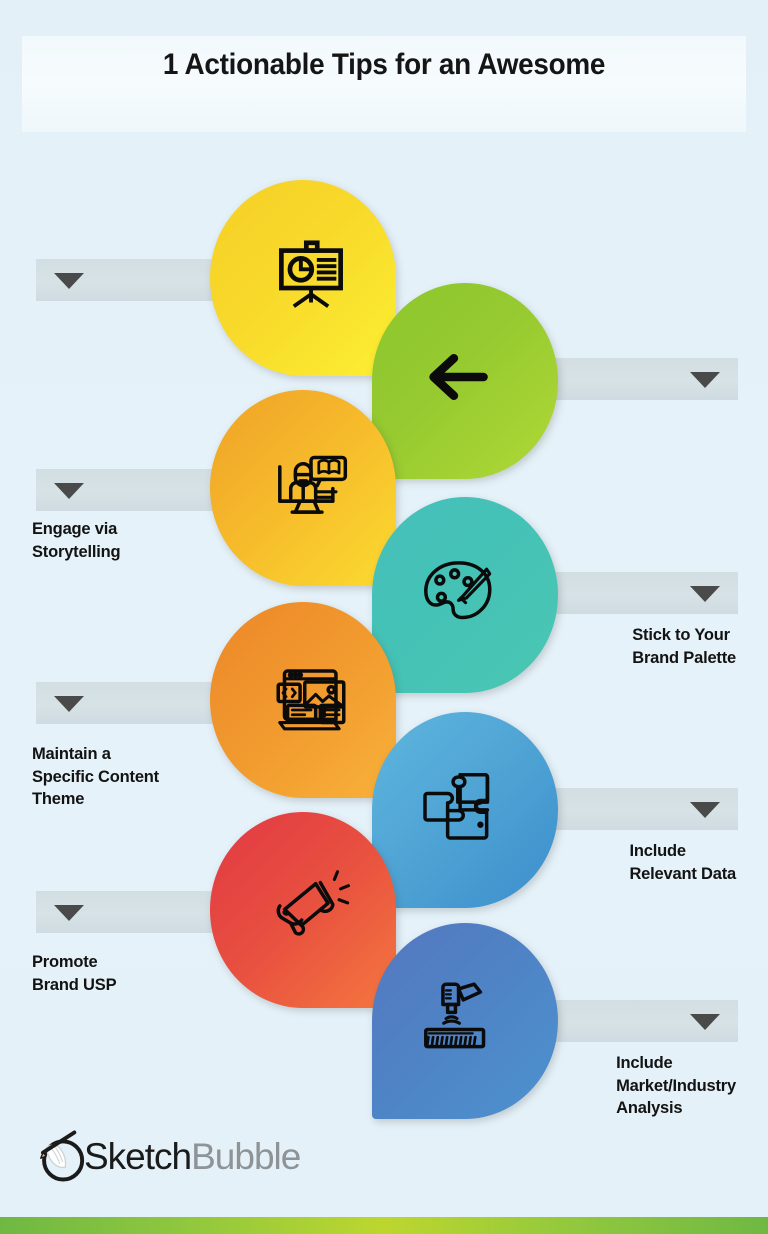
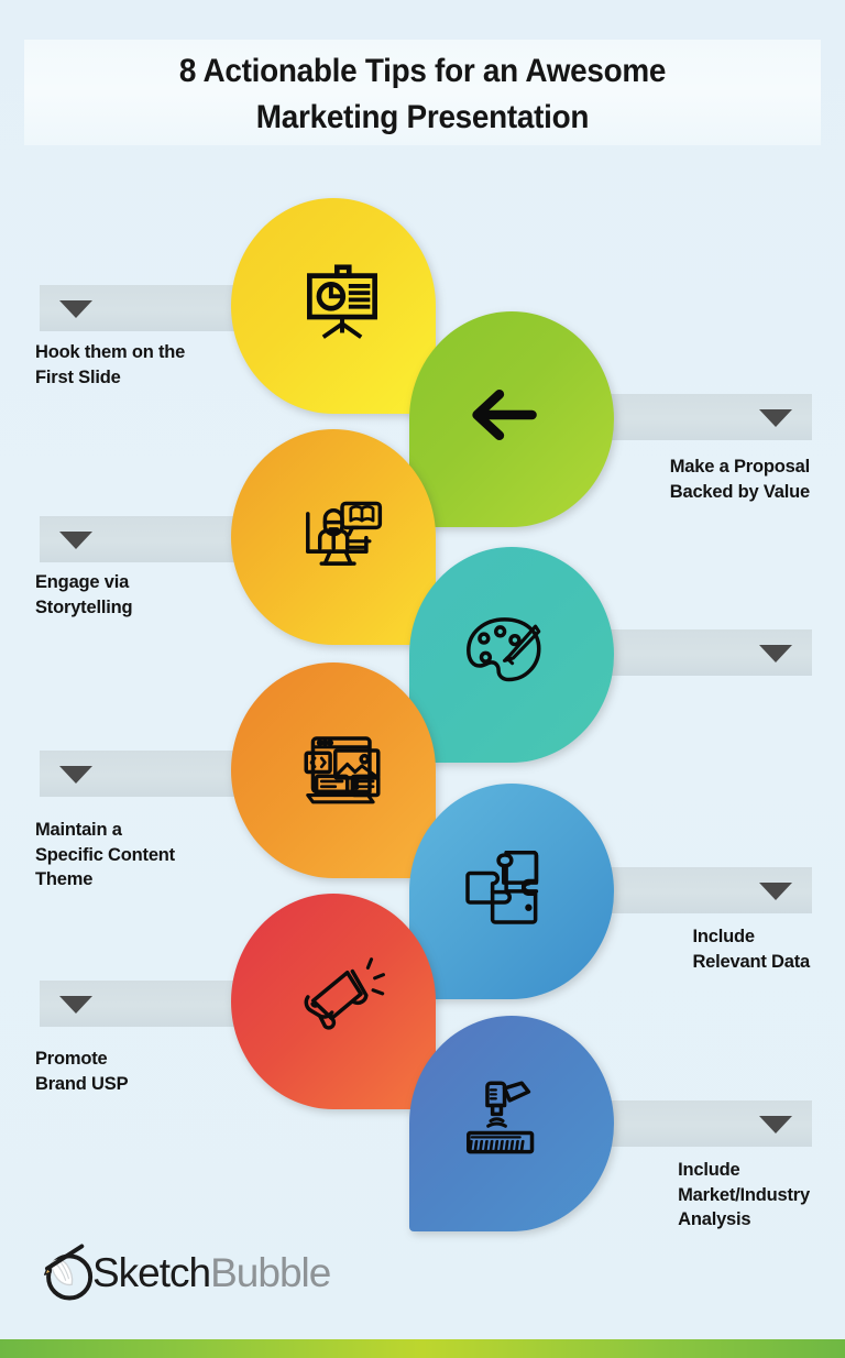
- 1 Actionable Tips for an Awesome
+ 8 Actionable Tips for an Awesome
+ Marketing Presentation
+ Hook them on the
+ First Slide
+ Make a Proposal
+ Backed by Value
  Engage via
  Storytelling
- Stick to Your
- Brand Palette
  Maintain a
  Specific Content
  Theme
  Include
  Relevant Data
  Promote
  Brand USP
  Include
  Market/Industry
  Analysis
  SketchBubble
